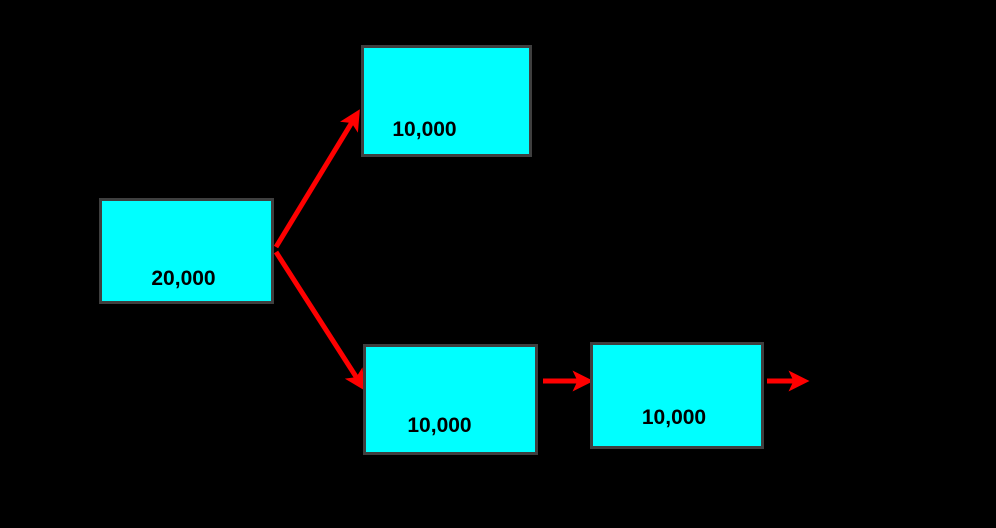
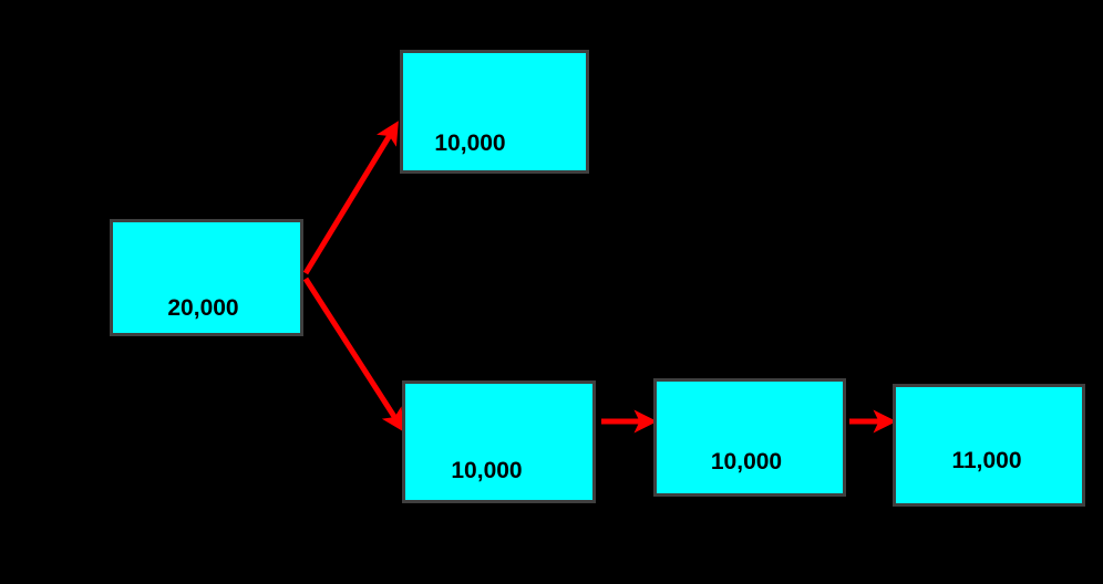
  10,000
  20,000
  10,000
  10,000
+ 11,000
